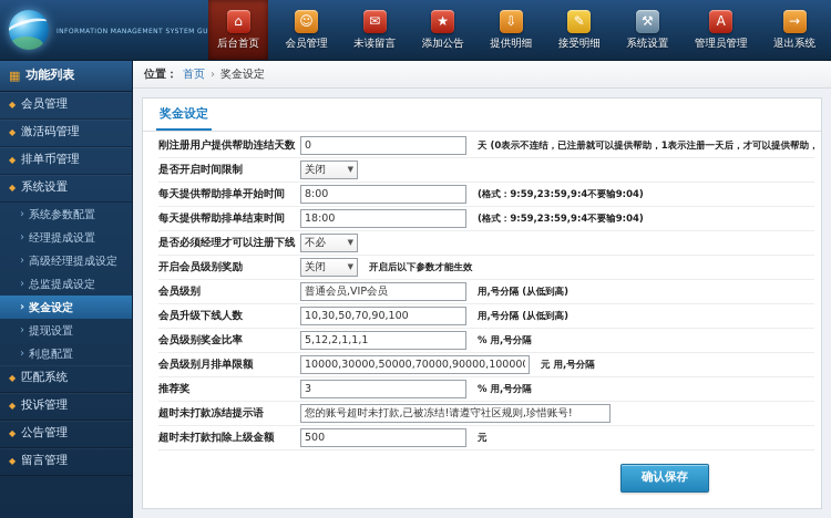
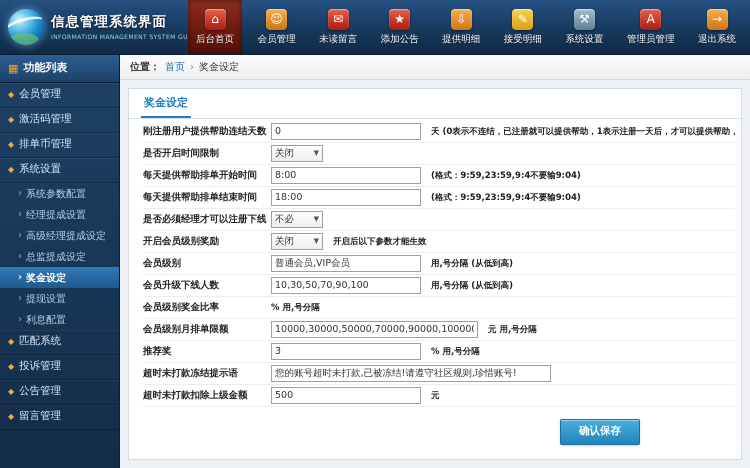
+ 信息管理系统界面
  ⌂
  后台首页
  ☺
  会员管理
  ✉
  未读留言
  ★
  添加公告
  ⇩
  提供明细
  ✎
  接受明细
  ⚒
  系统设置
  A
  管理员管理
  →
  退出系统
  ▦
  功能列表
  ◆
  会员管理
  ◆
  激活码管理
  ◆
  排单币管理
  ◆
  系统设置
  ›
  系统参数配置
  ›
  经理提成设置
  ›
  高级经理提成设定
  ›
  总监提成设定
  ›
  奖金设定
  ›
  提现设置
  ›
  利息配置
  ◆
  匹配系统
  ◆
  投诉管理
  ◆
  公告管理
  ◆
  留言管理
  位置：
  首页
  ›
  奖金设定
  奖金设定
  刚注册用户提供帮助连结天数
  0
  天 (0表示不连结，已注册就可以提供帮助，1表示注册一天后，才可以提供帮助，
  是否开启时间限制
  关闭
  ▼
  每天提供帮助排单开始时间
  8:00
  (格式：9:59,23:59,9:4不要输9:04)
  每天提供帮助排单结束时间
  18:00
  (格式：9:59,23:59,9:4不要输9:04)
  是否必须经理才可以注册下线
  不必
  ▼
  开启会员级别奖励
  关闭
  ▼
  开启后以下参数才能生效
  会员级别
  普通会员,VIP会员
  用,号分隔 (从低到高)
  会员升级下线人数
  10,30,50,70,90,100
  用,号分隔 (从低到高)
  会员级别奖金比率
- 5,12,2,1,1,1
  % 用,号分隔
  会员级别月排单限额
  10000,30000,50000,70000,90000,10000
  元 用,号分隔
  推荐奖
  3
  % 用,号分隔
  超时未打款冻结提示语
  您的账号超时未打款,已被冻结!请遵守社区规则,珍惜账号!
  超时未打款扣除上级金额
  500
  元
  确认保存
